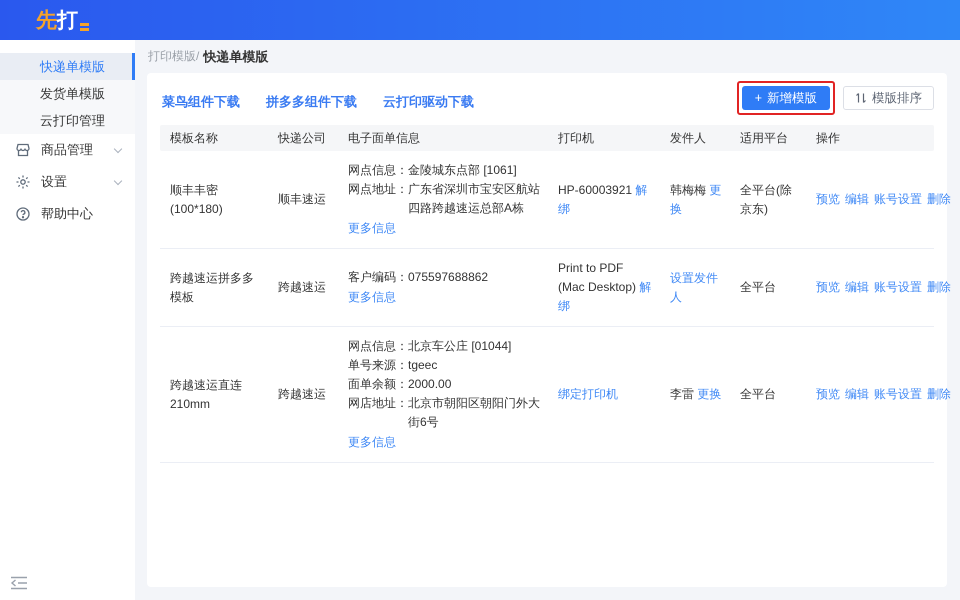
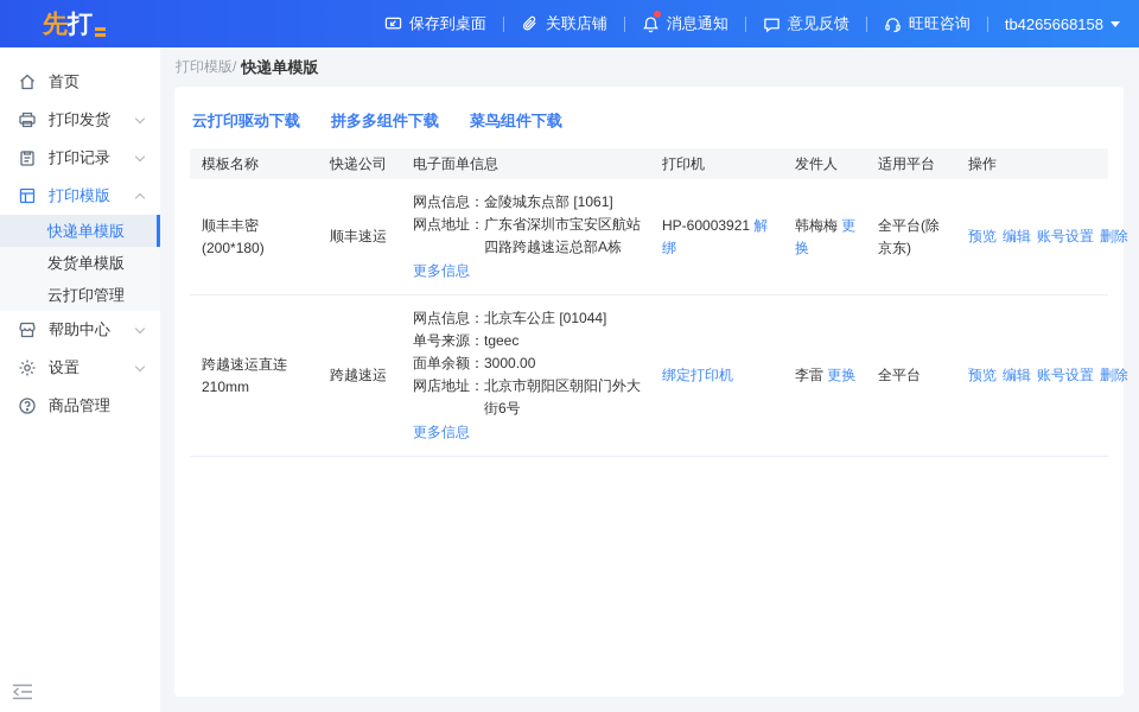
  先
  打
+ 保存到桌面
+ 关联店铺
+ 消息通知
+ 意见反馈
+ 旺旺咨询
+ tb4265668158
+ 首页
+ 打印发货
+ 打印记录
+ 打印模版
  快递单模版
  发货单模版
  云打印管理
- 商品管理
+ 帮助中心
  设置
- 帮助中心
+ 商品管理
  打印模版/
  快递单模版
- 菜鸟组件下载
+ 云打印驱动下载
  拼多多组件下载
- 云打印驱动下载
+ 菜鸟组件下载
- +
- 新增模版
- 模版排序
  模板名称	快递公司	电子面单信息	打印机	发件人	适用平台	操作
- 顺丰丰密(100*180)	顺丰速运	网点信息：金陵城东点部 [1061] 网点地址：广东省深圳市宝安区航站四路跨越速运总部A栋 更多信息	HP-60003921 解绑	韩梅梅 更换	全平台(除京东)	预览 编辑 账号设置 删除
+ 顺丰丰密(200*180)	顺丰速运	网点信息：金陵城东点部 [1061] 网点地址：广东省深圳市宝安区航站四路跨越速运总部A栋 更多信息	HP-60003921 解绑	韩梅梅 更换	全平台(除京东)	预览 编辑 账号设置 删除
- 跨越速运拼多多模板	跨越速运	客户编码：075597688862 更多信息	Print to PDF (Mac Desktop) 解绑	设置发件人	全平台	预览 编辑 账号设置 删除
- 跨越速运直连210mm	跨越速运	网点信息：北京车公庄 [01044] 单号来源：tgeec 面单余额：2000.00 网店地址：北京市朝阳区朝阳门外大街6号 更多信息	绑定打印机	李雷 更换	全平台	预览 编辑 账号设置 删除
+ 跨越速运直连210mm	跨越速运	网点信息：北京车公庄 [01044] 单号来源：tgeec 面单余额：3000.00 网店地址：北京市朝阳区朝阳门外大街6号 更多信息	绑定打印机	李雷 更换	全平台	预览 编辑 账号设置 删除
